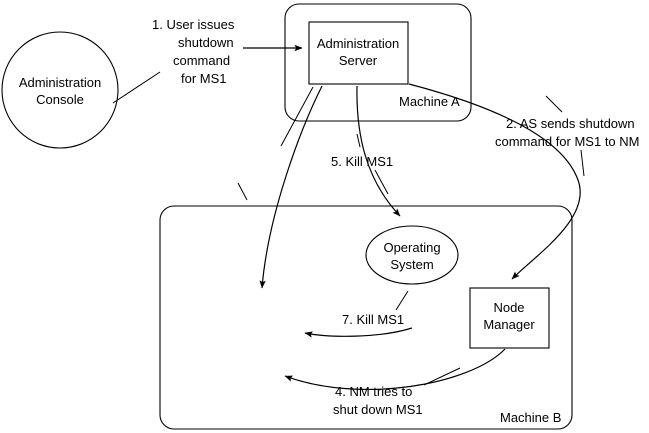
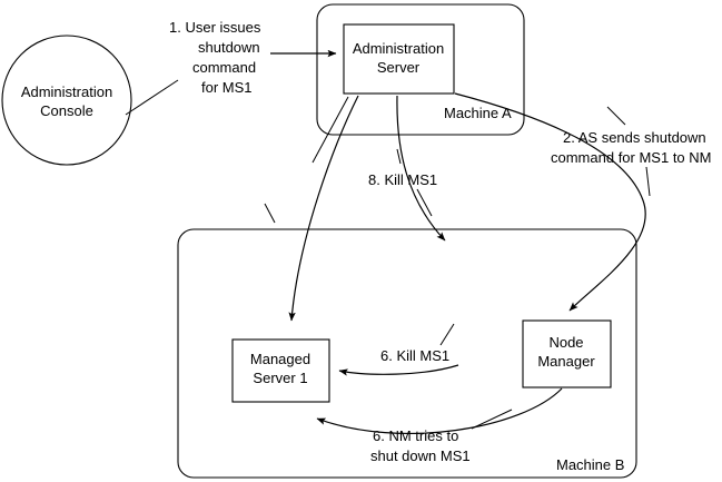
  Machine A
  Machine B
  Administration
  Console
  Administration
  Server
+ Managed
+ Server 1
  Node
  Manager
- Operating
- System
  1. User issues
  shutdown
  command
  for MS1
  2. AS sends shutdown
  command for MS1 to NM
- 4. NM tries to
+ 6. NM tries to
  shut down MS1
- 5. Kill MS1
+ 8. Kill MS1
- 7. Kill MS1
+ 6. Kill MS1
